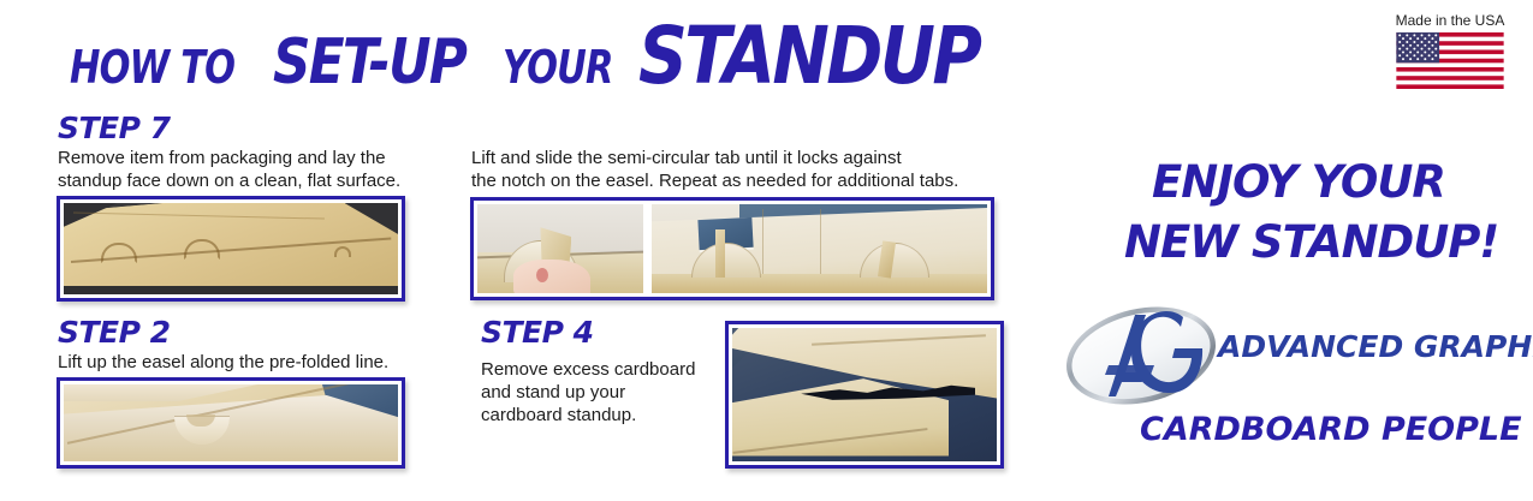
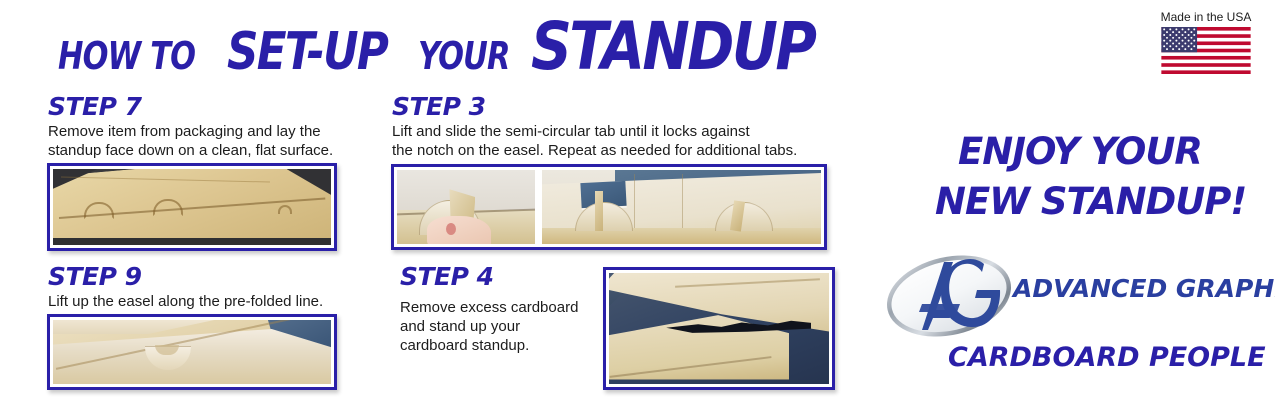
  HOW TO SET-UP YOUR STANDUP
  STEP 7
  Remove item from packaging and lay the
  standup face down on a clean, flat surface.
- STEP 2
+ STEP 9
  Lift up the easel along the pre-folded line.
+ STEP 3
  Lift and slide the semi-circular tab until it locks against
  the notch on the easel. Repeat as needed for additional tabs.
  STEP 4
  Remove excess cardboard
  and stand up your
  cardboard standup.
  ENJOY YOUR
  NEW STANDUP!
  ADVANCED GRAPH
  CARDBOARD PEOPLE
  Made in the USA
